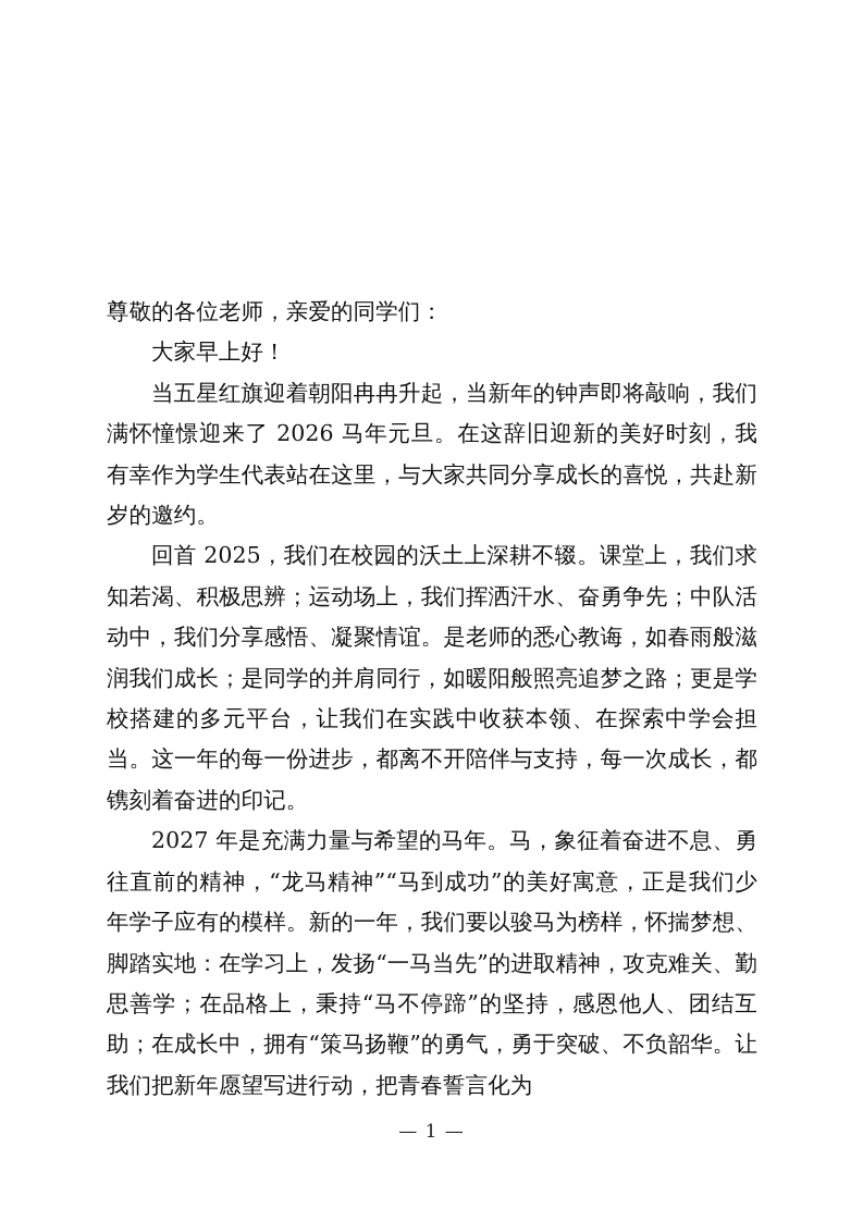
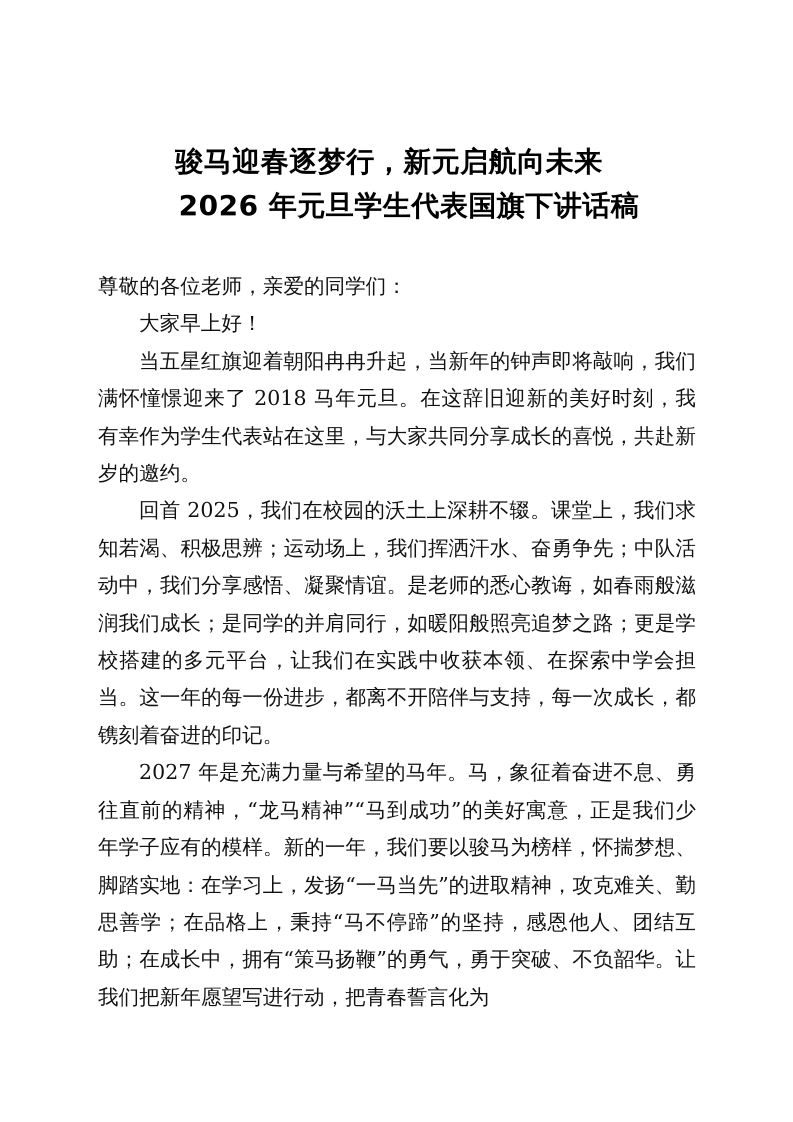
+ 骏马迎春逐梦行，新元启航向未来
+ 2026 年元旦学生代表国旗下讲话稿
  尊敬的各位老师，亲爱的同学们：
  大家早上好！
- 当五星红旗迎着朝阳冉冉升起，当新年的钟声即将敲响，我们满怀憧憬迎来了 2026 马年元旦。在这辞旧迎新的美好时刻，我有幸作为学生代表站在这里，与大家共同分享成长的喜悦，共赴新岁的邀约。
+ 当五星红旗迎着朝阳冉冉升起，当新年的钟声即将敲响，我们满怀憧憬迎来了 2018 马年元旦。在这辞旧迎新的美好时刻，我有幸作为学生代表站在这里，与大家共同分享成长的喜悦，共赴新岁的邀约。
  回首 2025，我们在校园的沃土上深耕不辍。课堂上，我们求知若渴、积极思辨；运动场上，我们挥洒汗水、奋勇争先；中队活动中，我们分享感悟、凝聚情谊。是老师的悉心教诲，如春雨般滋润我们成长；是同学的并肩同行，如暖阳般照亮追梦之路；更是学校搭建的多元平台，让我们在实践中收获本领、在探索中学会担当。这一年的每一份进步，都离不开陪伴与支持，每一次成长，都镌刻着奋进的印记。
  2027 年是充满力量与希望的马年。马，象征着奋进不息、勇往直前的精神，“龙马精神”“马到成功”的美好寓意，正是我们少年学子应有的模样。新的一年，我们要以骏马为榜样，怀揣梦想、脚踏实地：在学习上，发扬“一马当先”的进取精神，攻克难关、勤思善学；在品格上，秉持“马不停蹄”的坚持，感恩他人、团结互助；在成长中，拥有“策马扬鞭”的勇气，勇于突破、不负韶华。让我们把新年愿望写进行动，把青春誓言化为
- — 1 —
